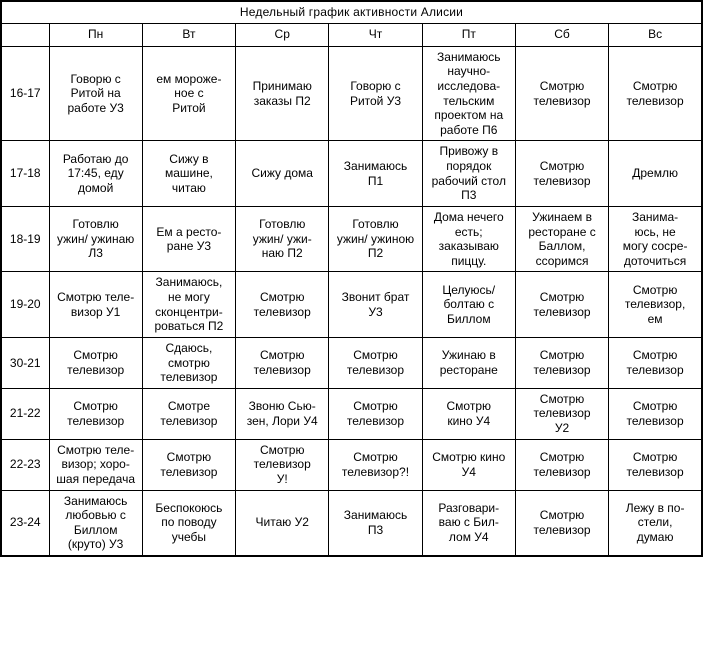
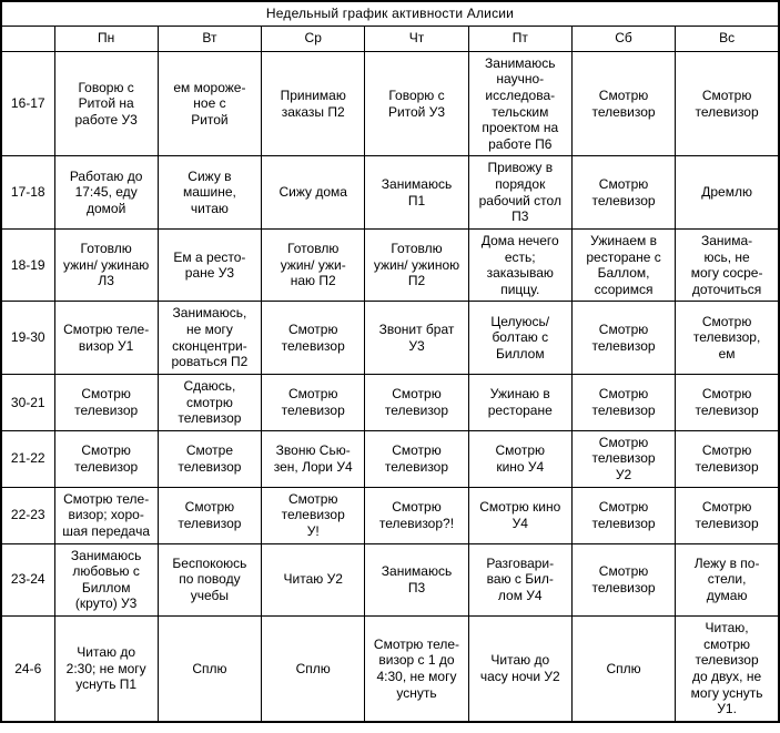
  Недельный график активности Алисии
  	Пн	Вт	Ср	Чт	Пт	Сб	Вс
  16-17	Говорю с Ритой на работе У3	ем мороже- ное с Ритой	Принимаю заказы П2	Говорю с Ритой У3	Занимаюсь научно- исследова- тельским проектом на работе П6	Смотрю телевизор	Смотрю телевизор
  17-18	Работаю до 17:45, еду домой	Сижу в машине, читаю	Сижу дома	Занимаюсь П1	Привожу в порядок рабочий стол П3	Смотрю телевизор	Дремлю
  18-19	Готовлю ужин/ ужинаю Л3	Ем а ресто- ране У3	Готовлю ужин/ ужи- наю П2	Готовлю ужин/ ужиною П2	Дома нечего есть; заказываю пиццу.	Ужинаем в ресторане с Баллом, ссоримся	Занима- юсь, не могу сосре- доточиться
- 19-20	Смотрю теле- визор У1	Занимаюсь, не могу сконцентри- роваться П2	Смотрю телевизор	Звонит брат У3	Целуюсь/ болтаю с Биллом	Смотрю телевизор	Смотрю телевизор, ем
+ 19-30	Смотрю теле- визор У1	Занимаюсь, не могу сконцентри- роваться П2	Смотрю телевизор	Звонит брат У3	Целуюсь/ болтаю с Биллом	Смотрю телевизор	Смотрю телевизор, ем
  30-21	Смотрю телевизор	Сдаюсь, смотрю телевизор	Смотрю телевизор	Смотрю телевизор	Ужинаю в ресторане	Смотрю телевизор	Смотрю телевизор
  21-22	Смотрю телевизор	Смотре телевизор	Звоню Сью- зен, Лори У4	Смотрю телевизор	Смотрю кино У4	Смотрю телевизор У2	Смотрю телевизор
  22-23	Смотрю теле- визор; хоро- шая передача	Смотрю телевизор	Смотрю телевизор У!	Смотрю телевизор?!	Смотрю кино У4	Смотрю телевизор	Смотрю телевизор
  23-24	Занимаюсь любовью с Биллом (круто) У3	Беспокоюсь по поводу учебы	Читаю У2	Занимаюсь П3	Разговари- ваю с Бил- лом У4	Смотрю телевизор	Лежу в по- стели, думаю
+ 24-6	Читаю до 2:30; не могу уснуть П1	Сплю	Сплю	Смотрю теле- визор с 1 до 4:30, не могу уснуть	Читаю до часу ночи У2	Сплю	Читаю, смотрю телевизор до двух, не могу уснуть У1.
